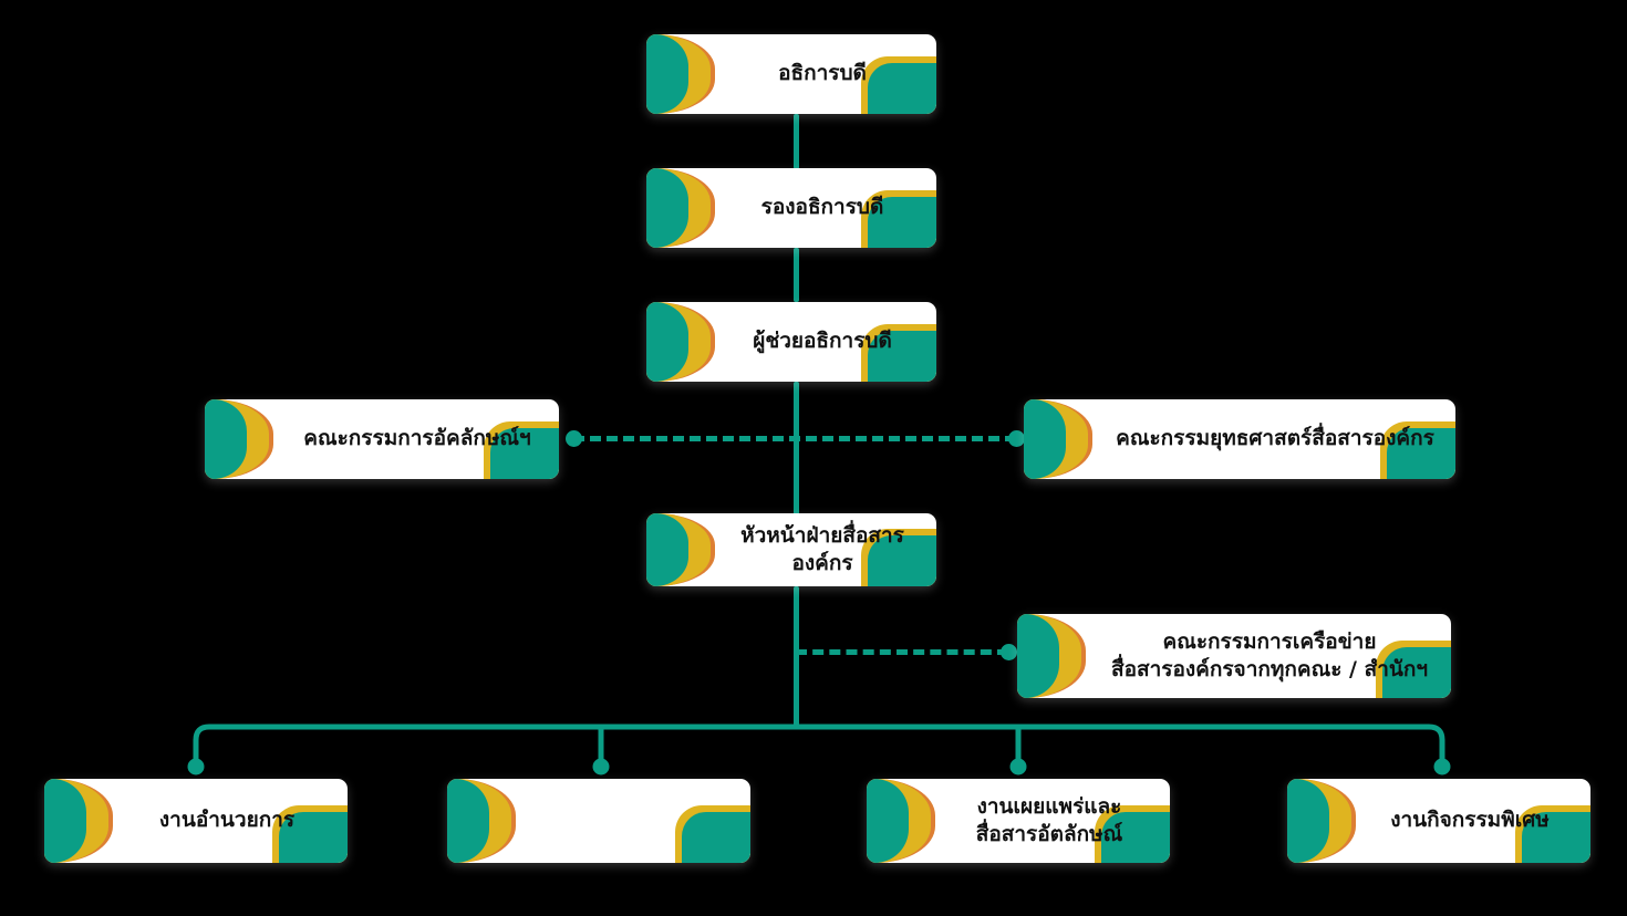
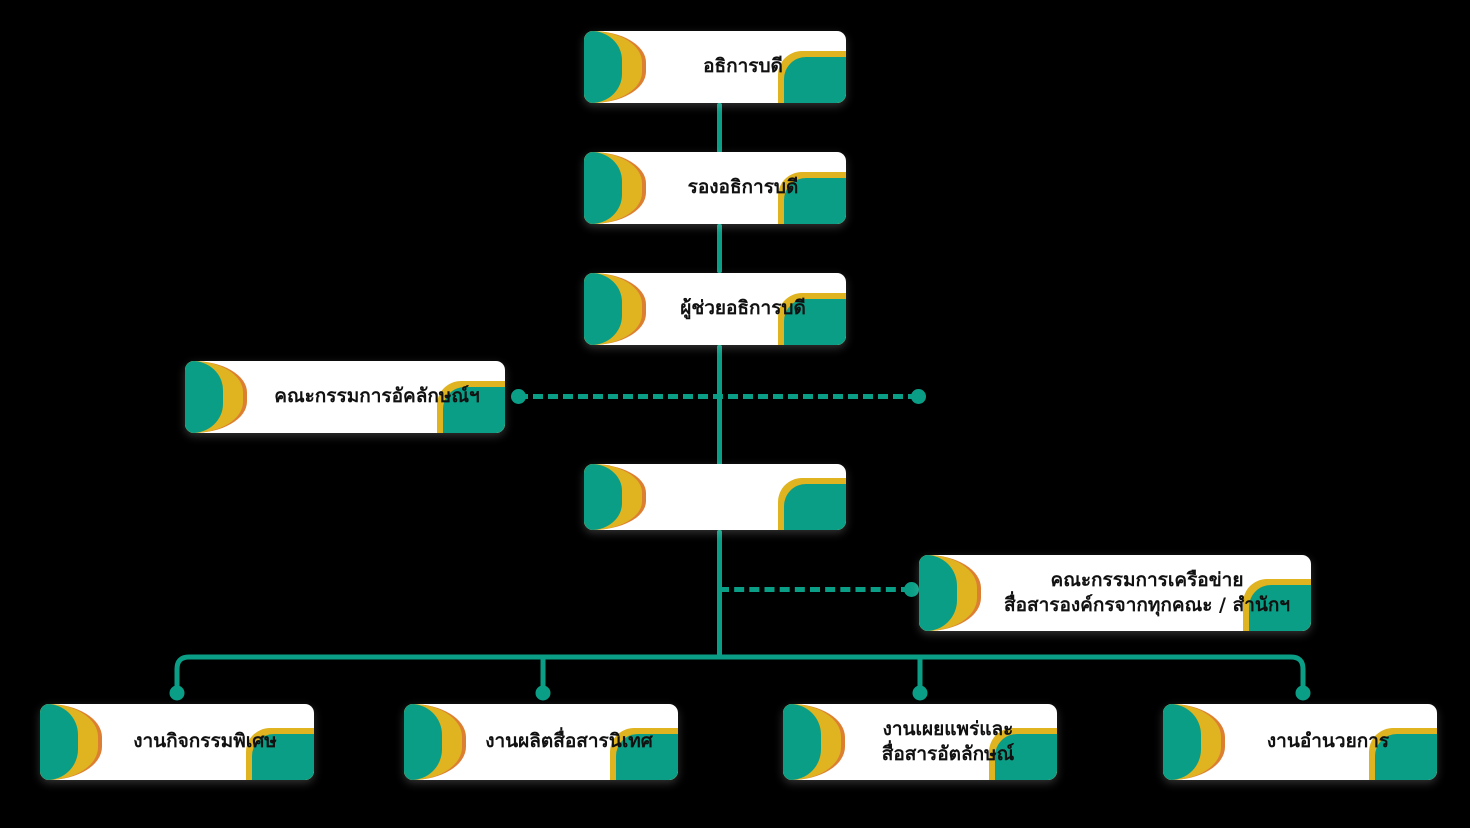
  อธิการบดี
  รองอธิการบดี
  ผู้ช่วยอธิการบดี
  คณะกรรมการอัคลักษณ์ฯ
- คณะกรรมยุทธศาสตร์สื่อสารองค์กร
- หัวหน้าฝ่ายสื่อสารองค์กร
  คณะกรรมการเครือข่าย
  สื่อสารองค์กรจากทุกคณะ / สำนักฯ
- งานอำนวยการ
+ งานกิจกรรมพิเศษ
+ งานผลิตสื่อสารนิเทศ
  งานเผยแพร่และ
  สื่อสารอัตลักษณ์
- งานกิจกรรมพิเศษ
+ งานอำนวยการ
